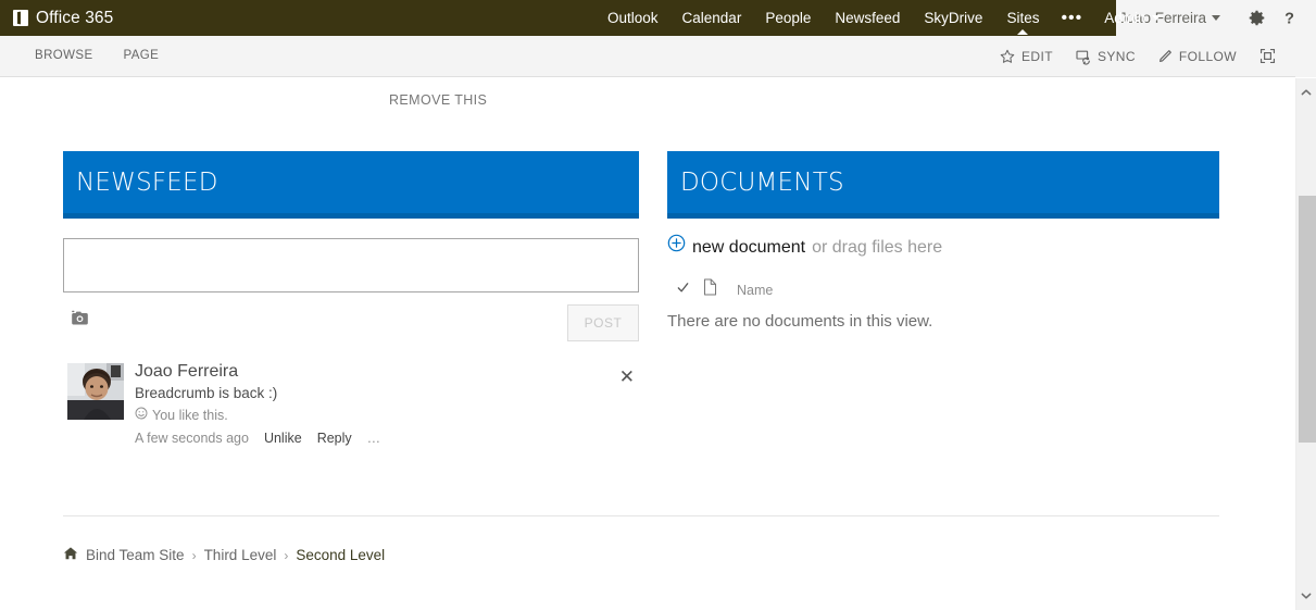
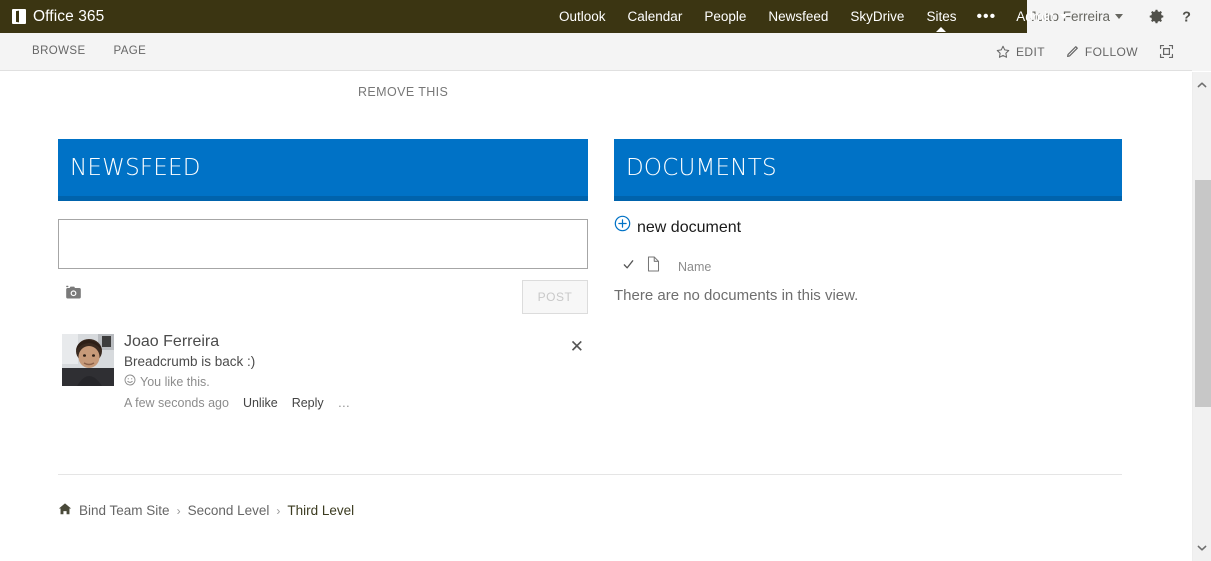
  Office 365
  Outlook
  Calendar
  People
  Newsfeed
  SkyDrive
  Sites
  •••
  Admin
  Joao Ferreira
  ?
  BROWSE
  PAGE
  EDIT
- SYNC
  FOLLOW
  REMOVE THIS
  NEWSFEED
  POST
  ✕
  Joao Ferreira
  Breadcrumb is back :)
  You like this.
  A few seconds ago
  Unlike
  Reply
  …
  DOCUMENTS
  new document
- or drag files here
  Name
  There are no documents in this view.
  Bind Team Site
  ›
- Third Level
+ Second Level
  ›
- Second Level
+ Third Level
